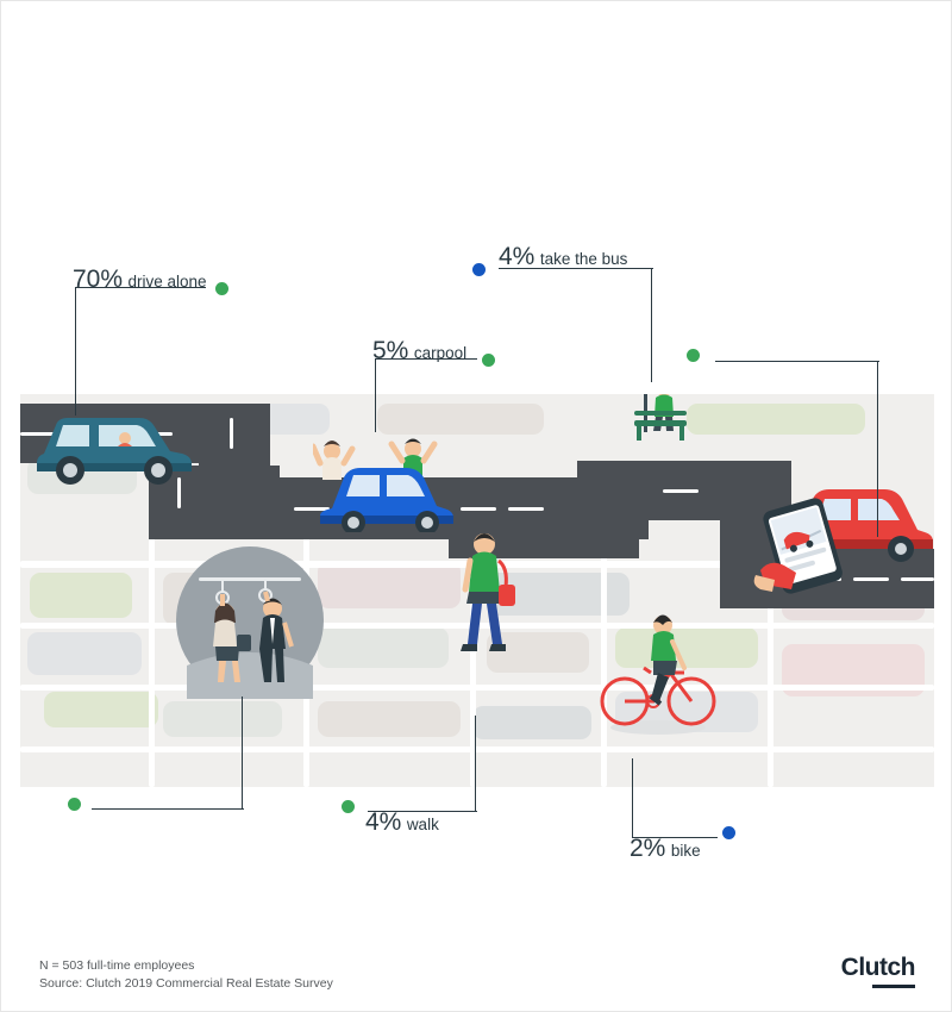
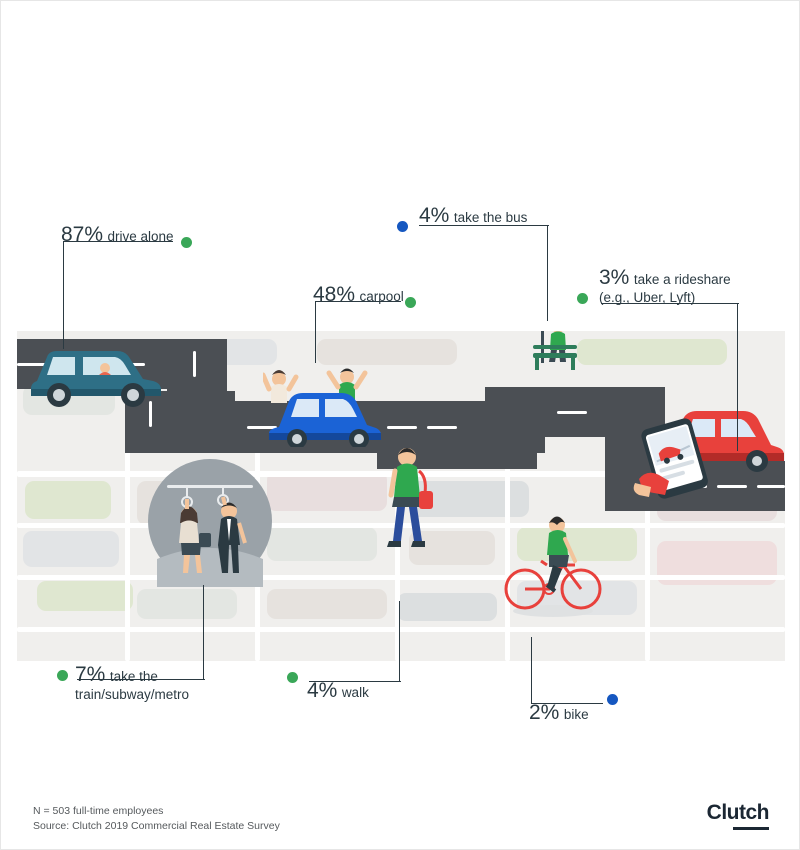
- 70% drive alone
+ 87% drive alone
- 5% carpool
+ 48% carpool
  4% take the bus
+ 3% take a rideshare
+ (e.g., Uber, Lyft)
+ 7% take the
+ train/subway/metro
  4% walk
  2% bike
  N = 503 full-time employees
  Source: Clutch 2019 Commercial Real Estate Survey
  Clutch
